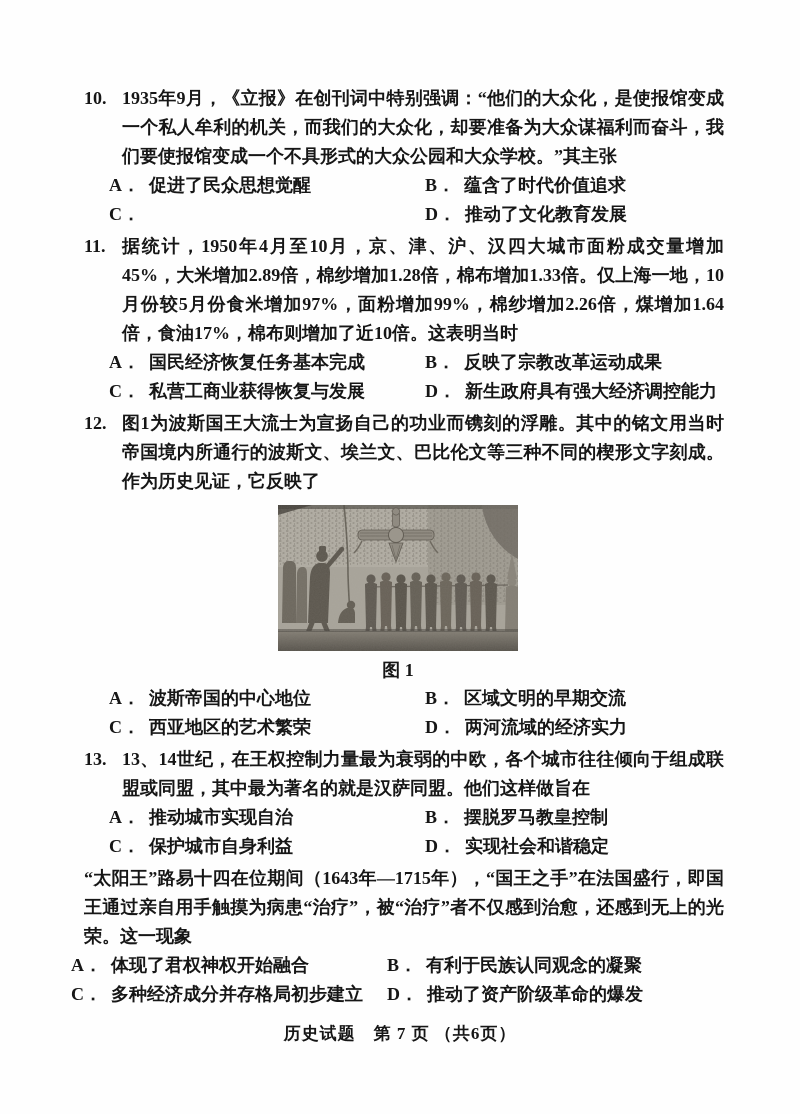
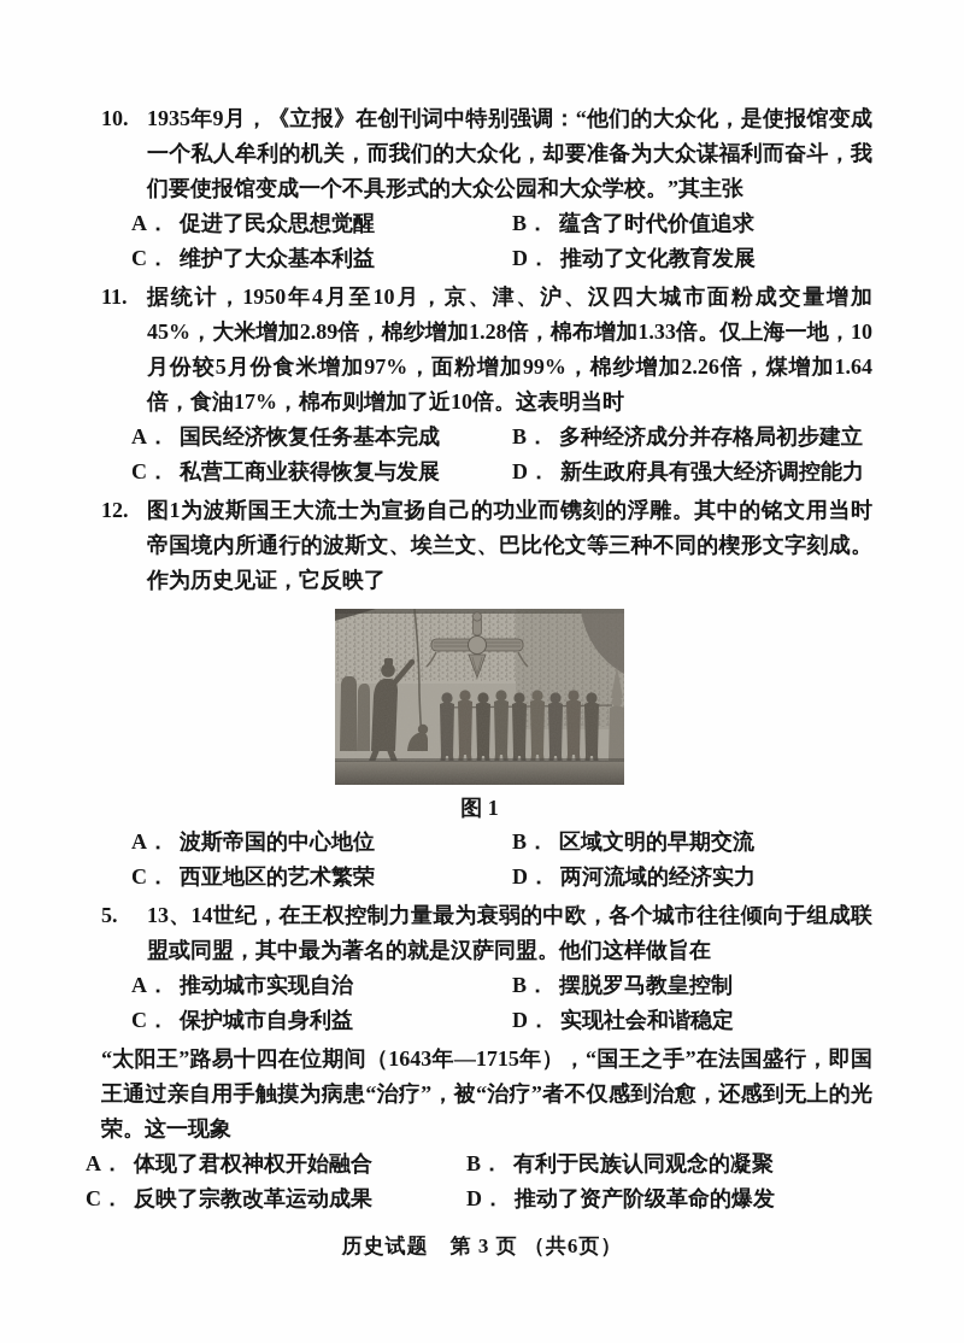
  10.
  1935年9月，《立报》在创刊词中特别强调：“他们的大众化，是使报馆变成一个私人牟利的机关，而我们的大众化，却要准备为大众谋福利而奋斗，我们要使报馆变成一个不具形式的大众公园和大众学校。”其主张
  A．
  促进了民众思想觉醒
  B．
  蕴含了时代价值追求
  C．
+ 维护了大众基本利益
  D．
  推动了文化教育发展
  11.
  据统计，1950年4月至10月，京、津、沪、汉四大城市面粉成交量增加45%，大米增加2.89倍，棉纱增加1.28倍，棉布增加1.33倍。仅上海一地，10月份较5月份食米增加97%，面粉增加99%，棉纱增加2.26倍，煤增加1.64倍，食油17%，棉布则增加了近10倍。这表明当时
  A．
  国民经济恢复任务基本完成
  B．
- 反映了宗教改革运动成果
+ 多种经济成分并存格局初步建立
  C．
  私营工商业获得恢复与发展
  D．
  新生政府具有强大经济调控能力
  12.
  图1为波斯国王大流士为宣扬自己的功业而镌刻的浮雕。其中的铭文用当时帝国境内所通行的波斯文、埃兰文、巴比伦文等三种不同的楔形文字刻成。作为历史见证，它反映了
  图 1
  A．
  波斯帝国的中心地位
  B．
  区域文明的早期交流
  C．
  西亚地区的艺术繁荣
  D．
  两河流域的经济实力
- 13.
+ 5.
  13、14世纪，在王权控制力量最为衰弱的中欧，各个城市往往倾向于组成联盟或同盟，其中最为著名的就是汉萨同盟。他们这样做旨在
  A．
  推动城市实现自治
  B．
  摆脱罗马教皇控制
  C．
  保护城市自身利益
  D．
  实现社会和谐稳定
  “太阳王”路易十四在位期间（1643年—1715年），“国王之手”在法国盛行，即国王通过亲自用手触摸为病患“治疗”，被“治疗”者不仅感到治愈，还感到无上的光荣。这一现象
  A．
  体现了君权神权开始融合
  B．
  有利于民族认同观念的凝聚
  C．
- 多种经济成分并存格局初步建立
+ 反映了宗教改革运动成果
  D．
  推动了资产阶级革命的爆发
- 历史试题 第 7 页 （共6页）
+ 历史试题 第 3 页 （共6页）
